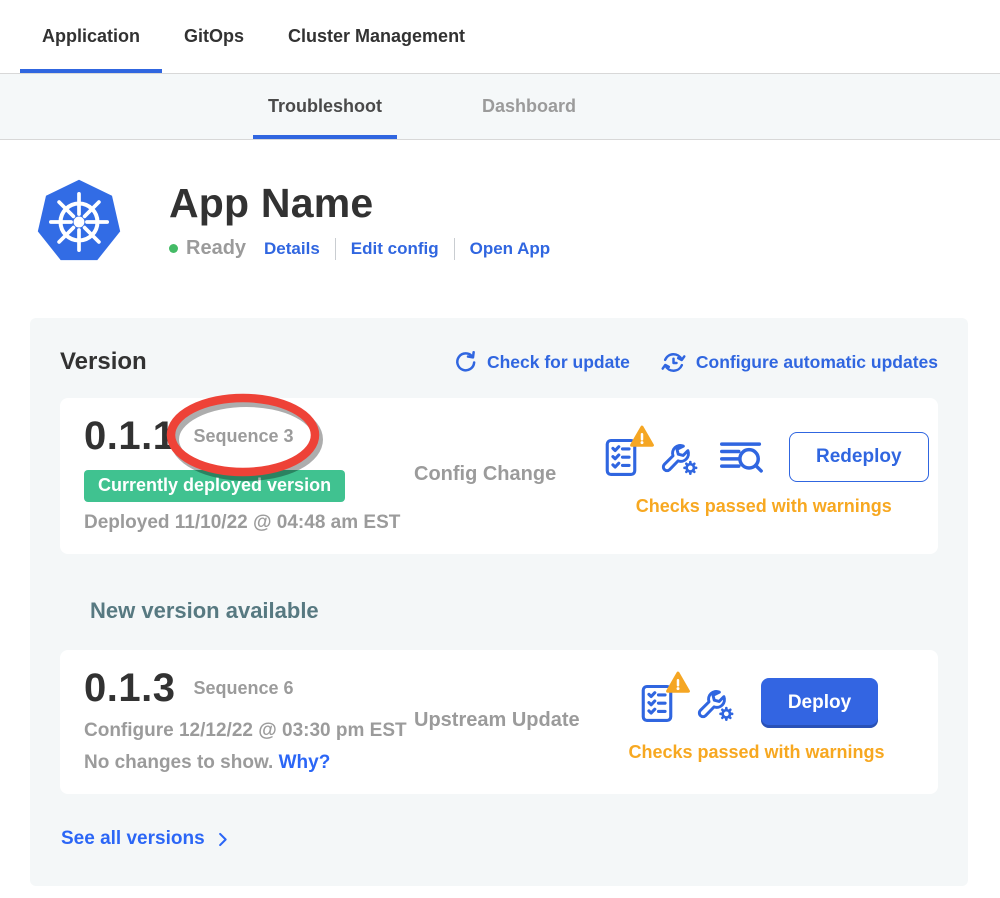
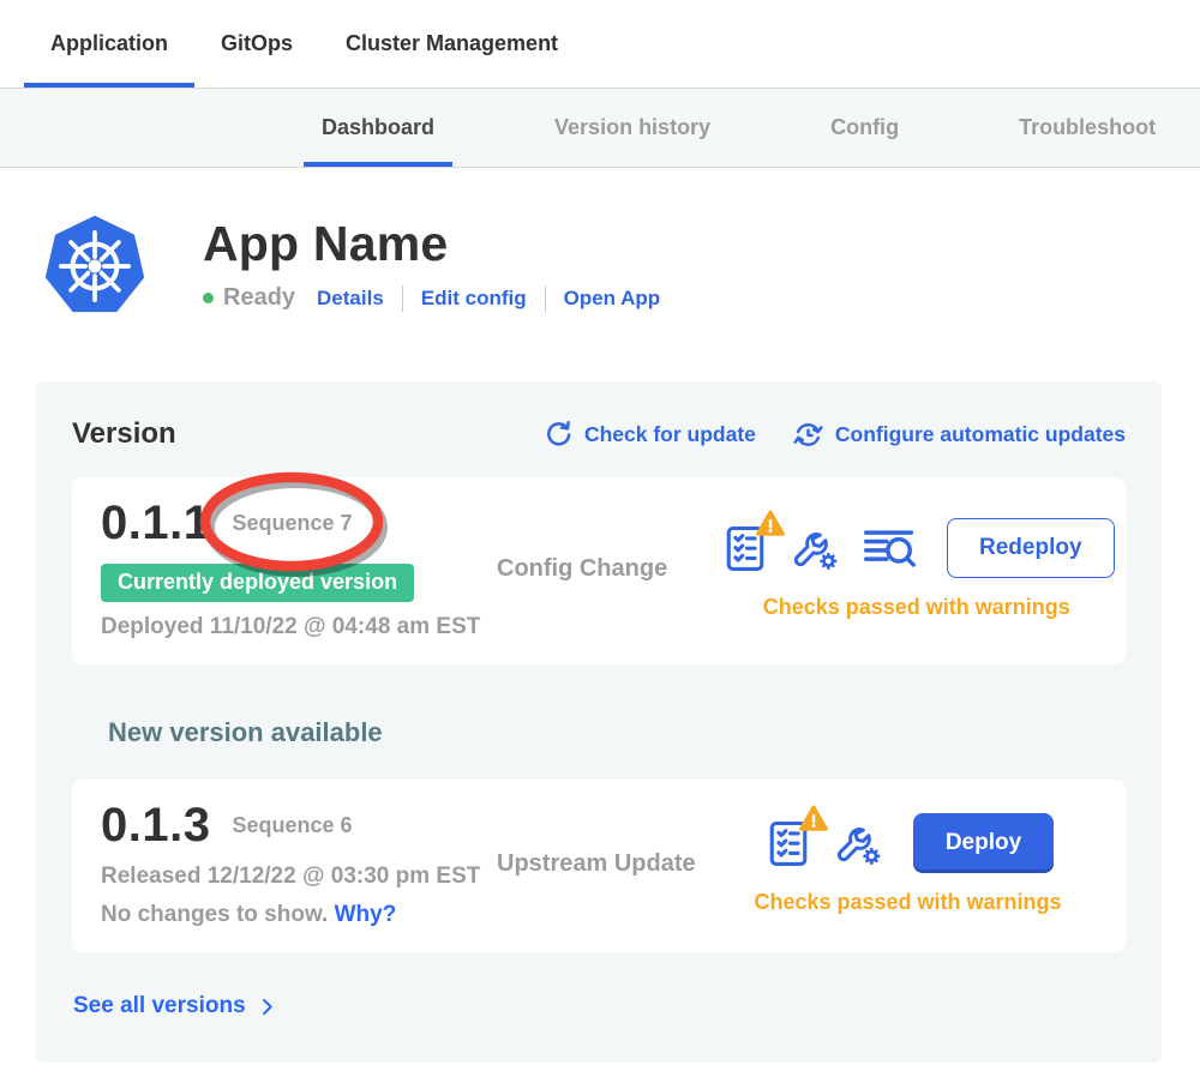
  Application
  GitOps
  Cluster Management
- Troubleshoot
+ Dashboard
+ Version history
+ Config
- Dashboard
+ Troubleshoot
  App Name
  Ready
  Details
  Edit config
  Open App
  Version
  Check for update
  Configure automatic updates
  0.1.1
- Sequence 3
+ Sequence 7
  Currently deployed version
  Deployed 11/10/22 @ 04:48 am EST
  Config Change
  Redeploy
  Checks passed with warnings
  New version available
  0.1.3
  Sequence 6
- Configure 12/12/22 @ 03:30 pm EST
+ Released 12/12/22 @ 03:30 pm EST
  No changes to show. Why?
  Upstream Update
  Deploy
  Checks passed with warnings
  See all versions
